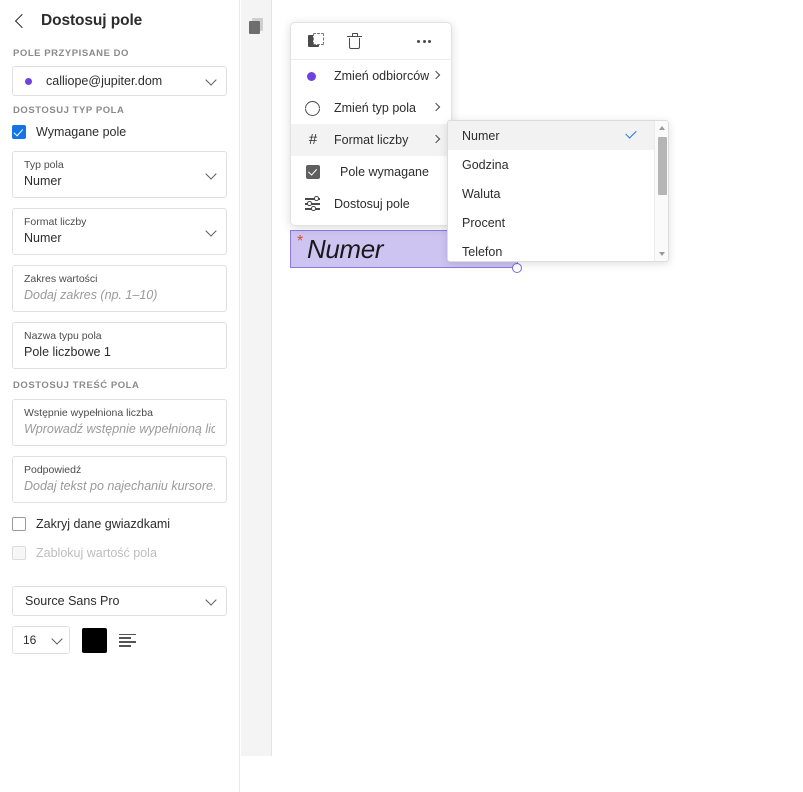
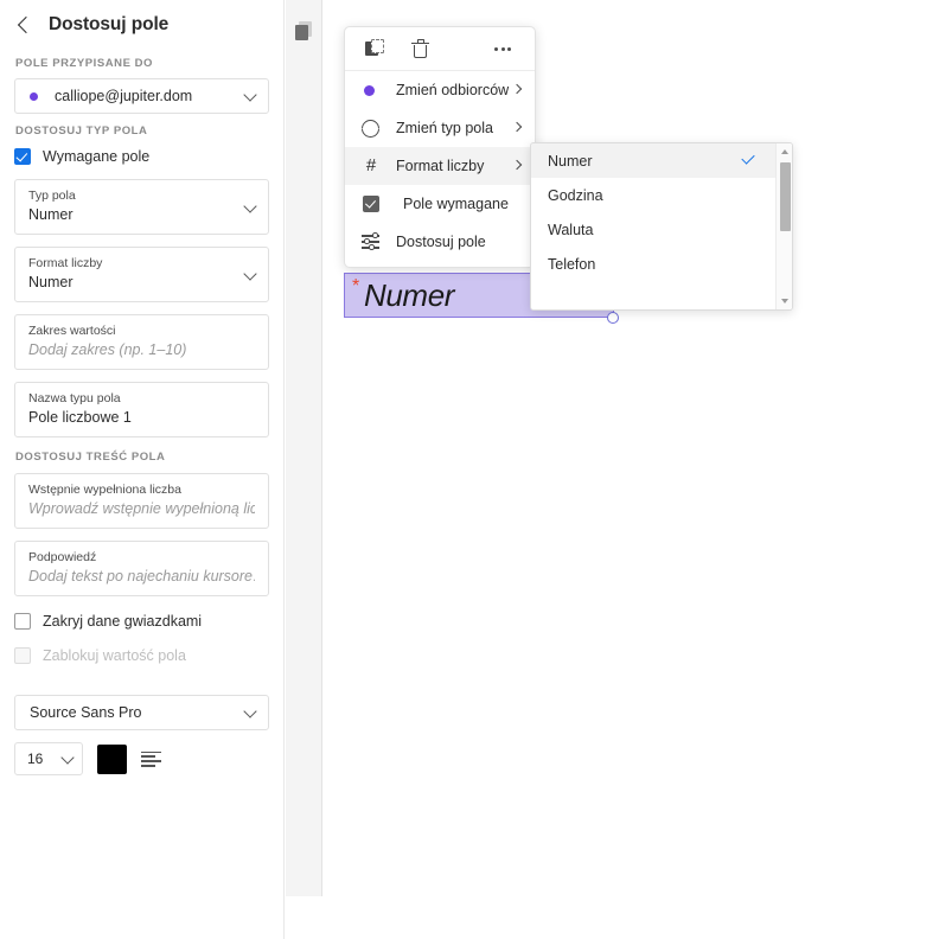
  Dostosuj pole
  POLE PRZYPISANE DO
  calliope@jupiter.dom
  DOSTOSUJ TYP POLA
  Wymagane pole
  Typ pola
  Numer
  Format liczby
  Numer
  Zakres wartości
  Dodaj zakres (np. 1–10)
  Nazwa typu pola
  Pole liczbowe 1
  DOSTOSUJ TREŚĆ POLA
  Wstępnie wypełniona liczba
  Wprowadź wstępnie wypełnioną lic
  Podpowiedź
  Dodaj tekst po najechaniu kursore
  Zakryj dane gwiazdkami
  Zablokuj wartość pola
  Source Sans Pro
  16
  *
  Numer
  Zmień odbiorców
  Zmień typ pola
  #
  Format liczby
  Pole wymagane
  Dostosuj pole
  Numer
  Godzina
  Waluta
- Procent
  Telefon
